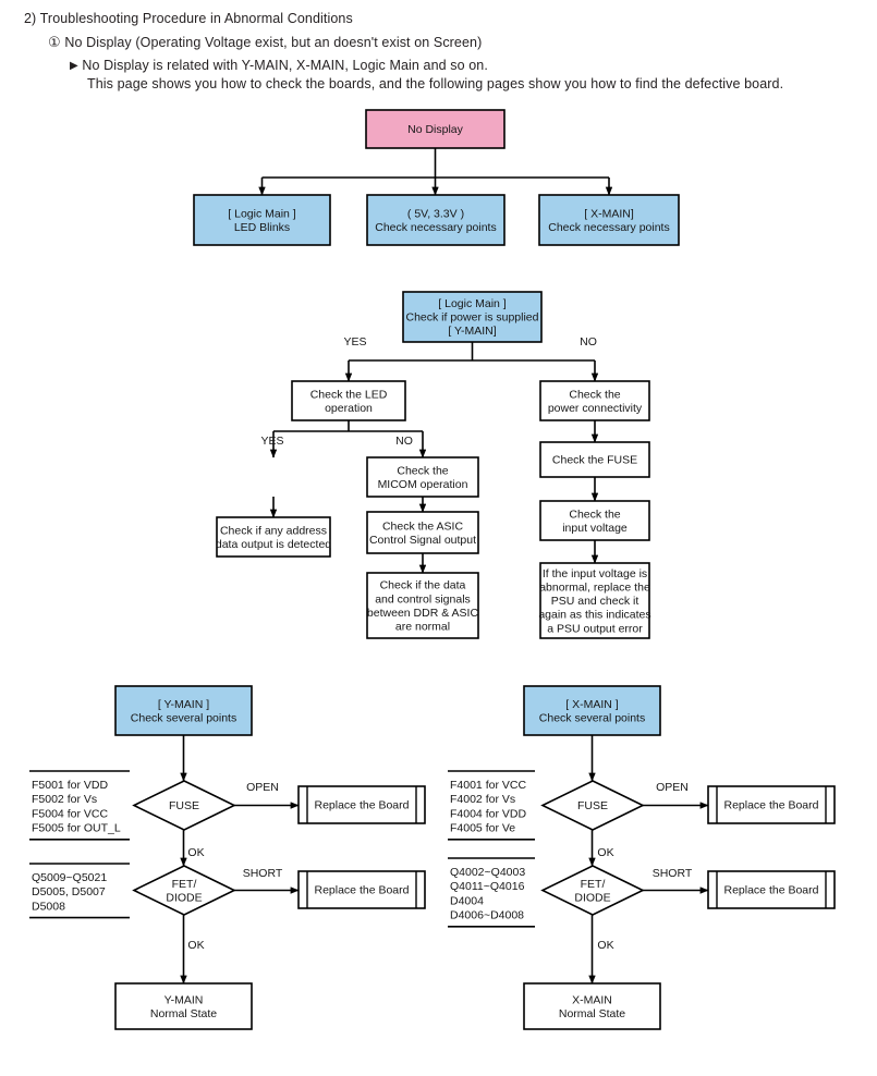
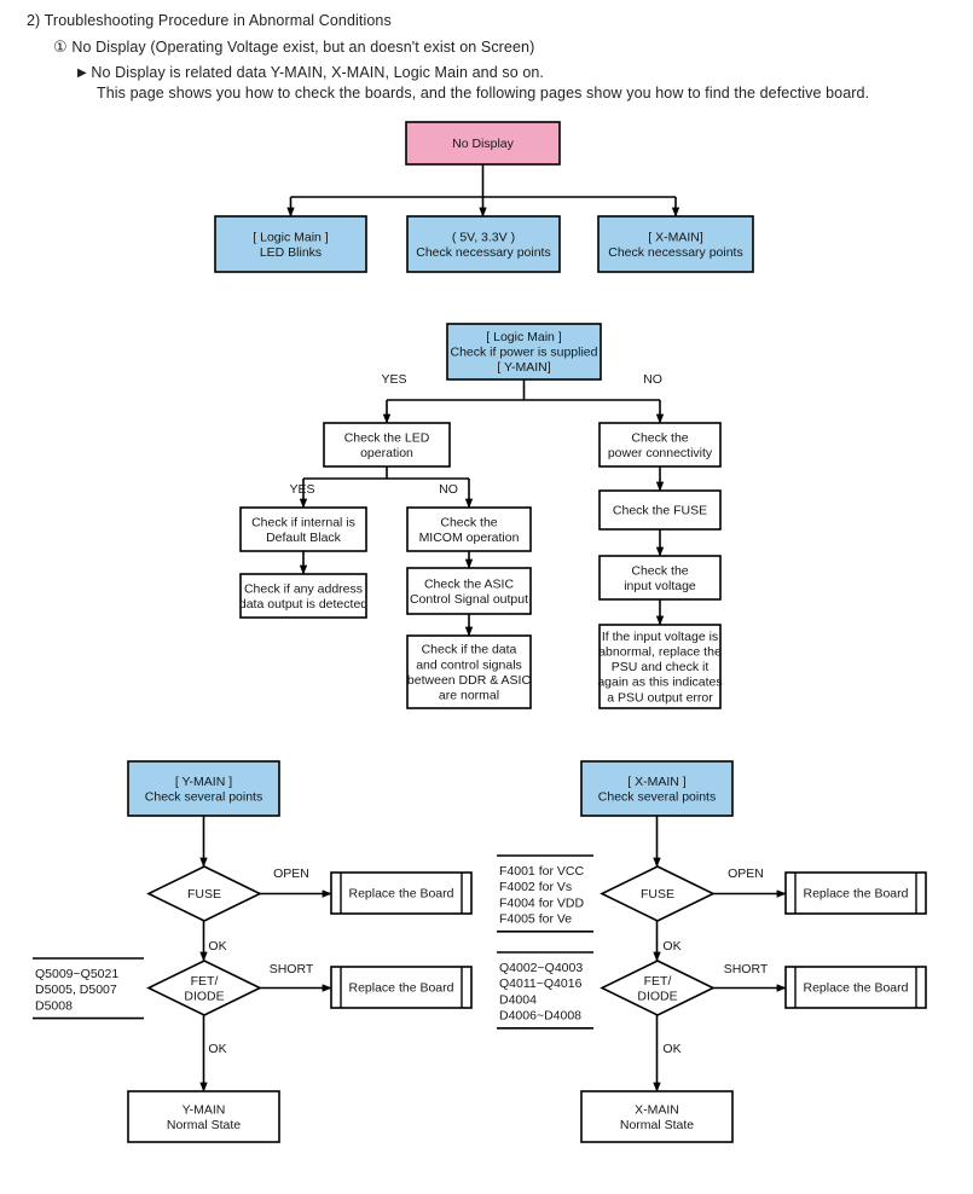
  2) Troubleshooting Procedure in Abnormal Conditions
  ① No Display (Operating Voltage exist, but an doesn't exist on Screen)
- ▶ No Display is related with Y-MAIN, X-MAIN, Logic Main and so on.
+ ▶ No Display is related data Y-MAIN, X-MAIN, Logic Main and so on.
  This page shows you how to check the boards, and the following pages show you how to find the defective board.
  No Display
  [ Logic Main ]
  LED Blinks
  ( 5V, 3.3V )
  Check necessary points
  [ X-MAIN]
  Check necessary points
  [ Logic Main ]
  Check if power is supplied
  [ Y-MAIN]
  Check the LED
  operation
  Check the
  power connectivity
+ Check if internal is
+ Default Black
  Check the
  MICOM operation
  Check the FUSE
  Check if any address
  data output is detected
  Check the ASIC
  Control Signal output
  Check the
  input voltage
  Check if the data
  and control signals
  between DDR & ASIC
  are normal
  If the input voltage is
  abnormal, replace the
  PSU and check it
  again as this indicates
  a PSU output error
  [ Y-MAIN ]
  Check several points
  FUSE
  FET/
  DIODE
  Replace the Board
  Replace the Board
  Y-MAIN
  Normal State
- F5001 for VDD
- F5002 for Vs
- F5004 for VCC
- F5005 for OUT_L
  Q5009~Q5021
  D5005, D5007
  D5008
  [ X-MAIN ]
  Check several points
  FUSE
  FET/
  DIODE
  Replace the Board
  Replace the Board
  X-MAIN
  Normal State
  F4001 for VCC
  F4002 for Vs
  F4004 for VDD
  F4005 for Ve
  Q4002~Q4003
  Q4011~Q4016
  D4004
  D4006~D4008
  YES
  NO
  YES
  NO
  OPEN
  SHORT
  OK
  OK
  OPEN
  SHORT
  OK
  OK
